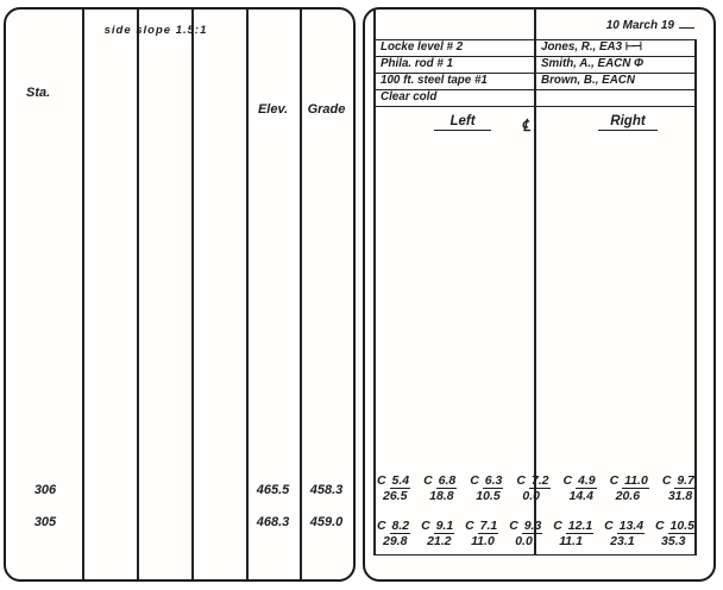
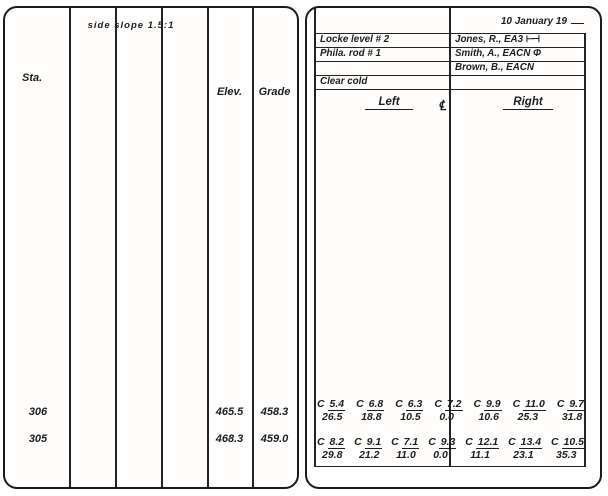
  side slope 1.5:1
  Sta.
  Elev.
  Grade
  306
  465.5
  458.3
  305
  468.3
  459.0
- 10 March 19
+ 10 January 19
  Locke level # 2
  Phila. rod # 1
- 100 ft. steel tape #1
  Clear cold
  Jones, R., EA3 ⊢⊣
  Smith, A., EACN Φ
  Brown, B., EACN
  Left
  ℄
  Right
  C 5.4
  26.5
  C 6.8
  18.8
  C 6.3
  10.5
  C 7.2
  0.0
- C 4.9
+ C 9.9
- 14.4
+ 10.6
  C 11.0
- 20.6
+ 25.3
  C 9.7
  31.8
  C 8.2
  29.8
  C 9.1
  21.2
  C 7.1
  11.0
  C 9.3
  0.0
  C 12.1
  11.1
  C 13.4
  23.1
  C 10.5
  35.3
